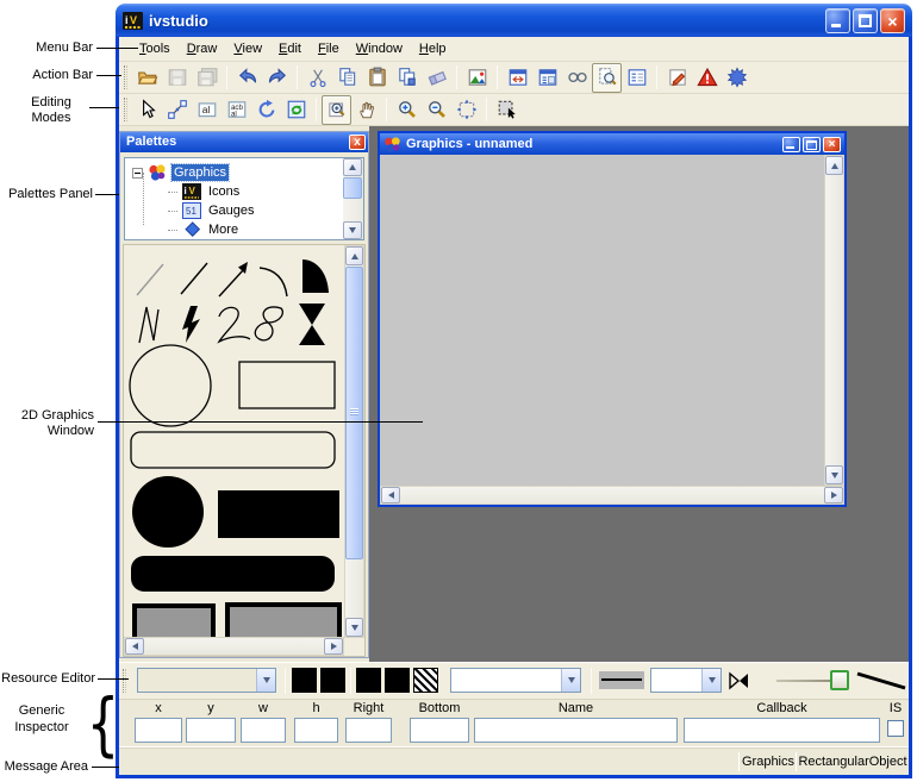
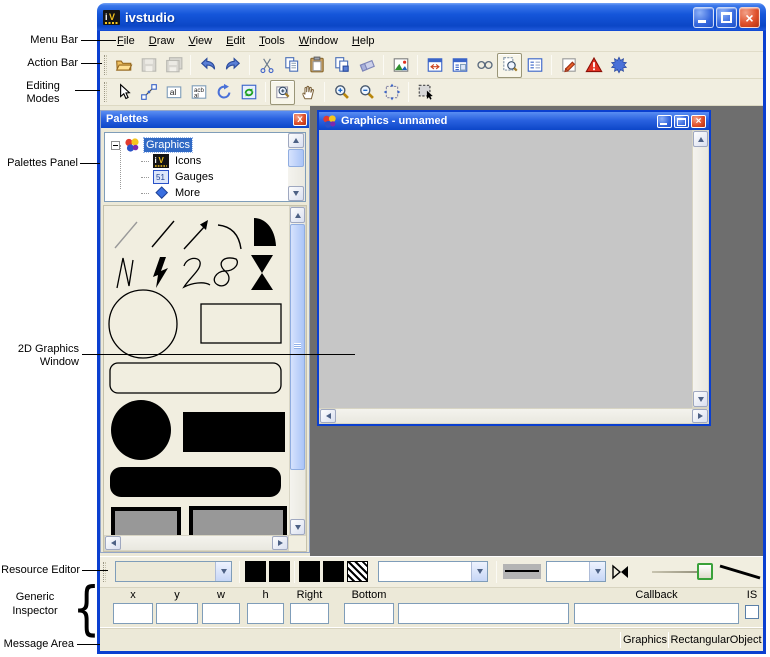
  Menu Bar
  Action Bar
  Editing
  Modes
  Palettes Panel
  2D Graphics
  Window
  Resource Editor
  Generic
  Inspector
  {
  Message Area
  i
  V
  ivstudio
  ×
- Tools
+ File
  Draw
  View
  Edit
- File
+ Tools
  Window
  Help
  al
  Palettes
  x
  Graphics
  i
  V
  Icons
  51
  Gauges
  More
  Graphics - unnamed
  ×
  x
  y
  w
  h
  Right
  Bottom
- Name
  Callback
  IS
  Graphics
  RectangularObject
